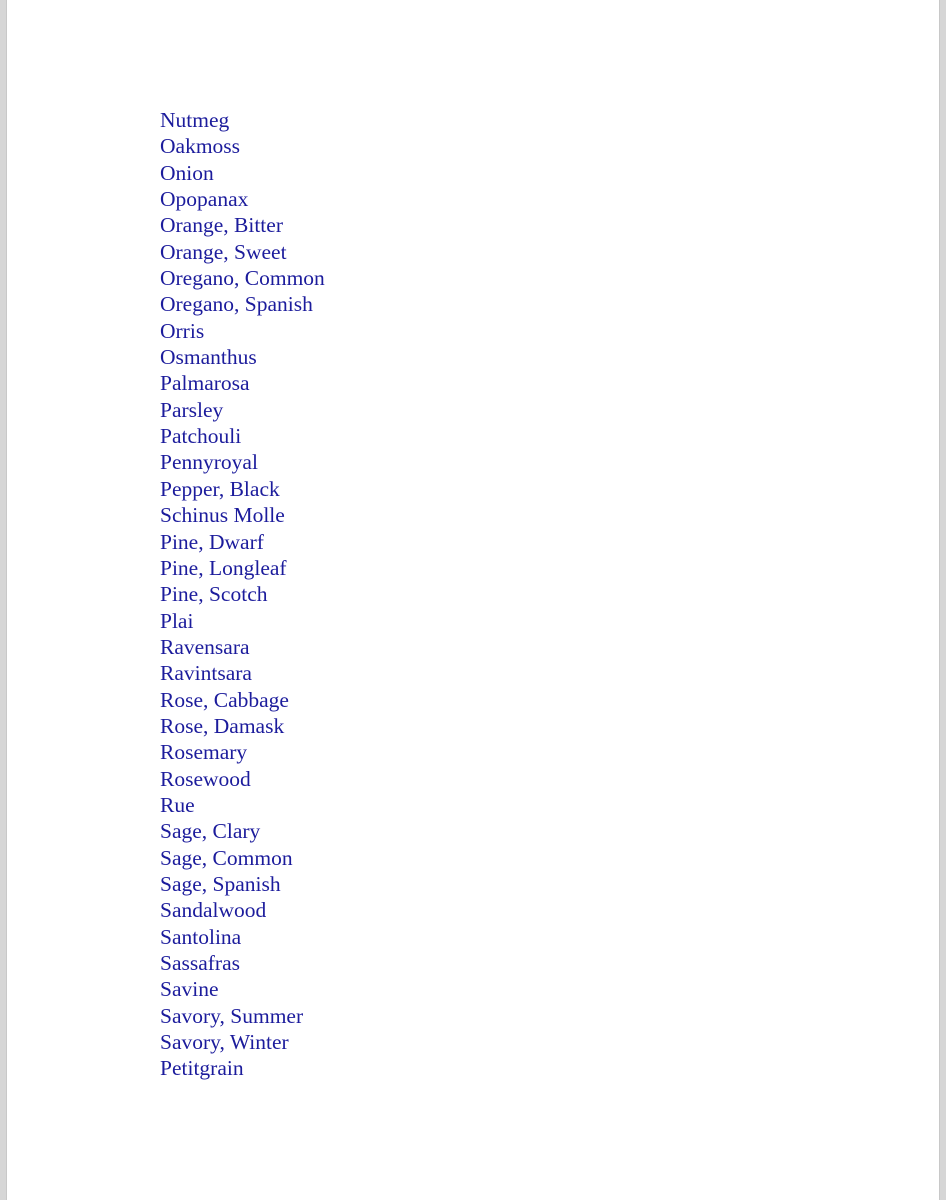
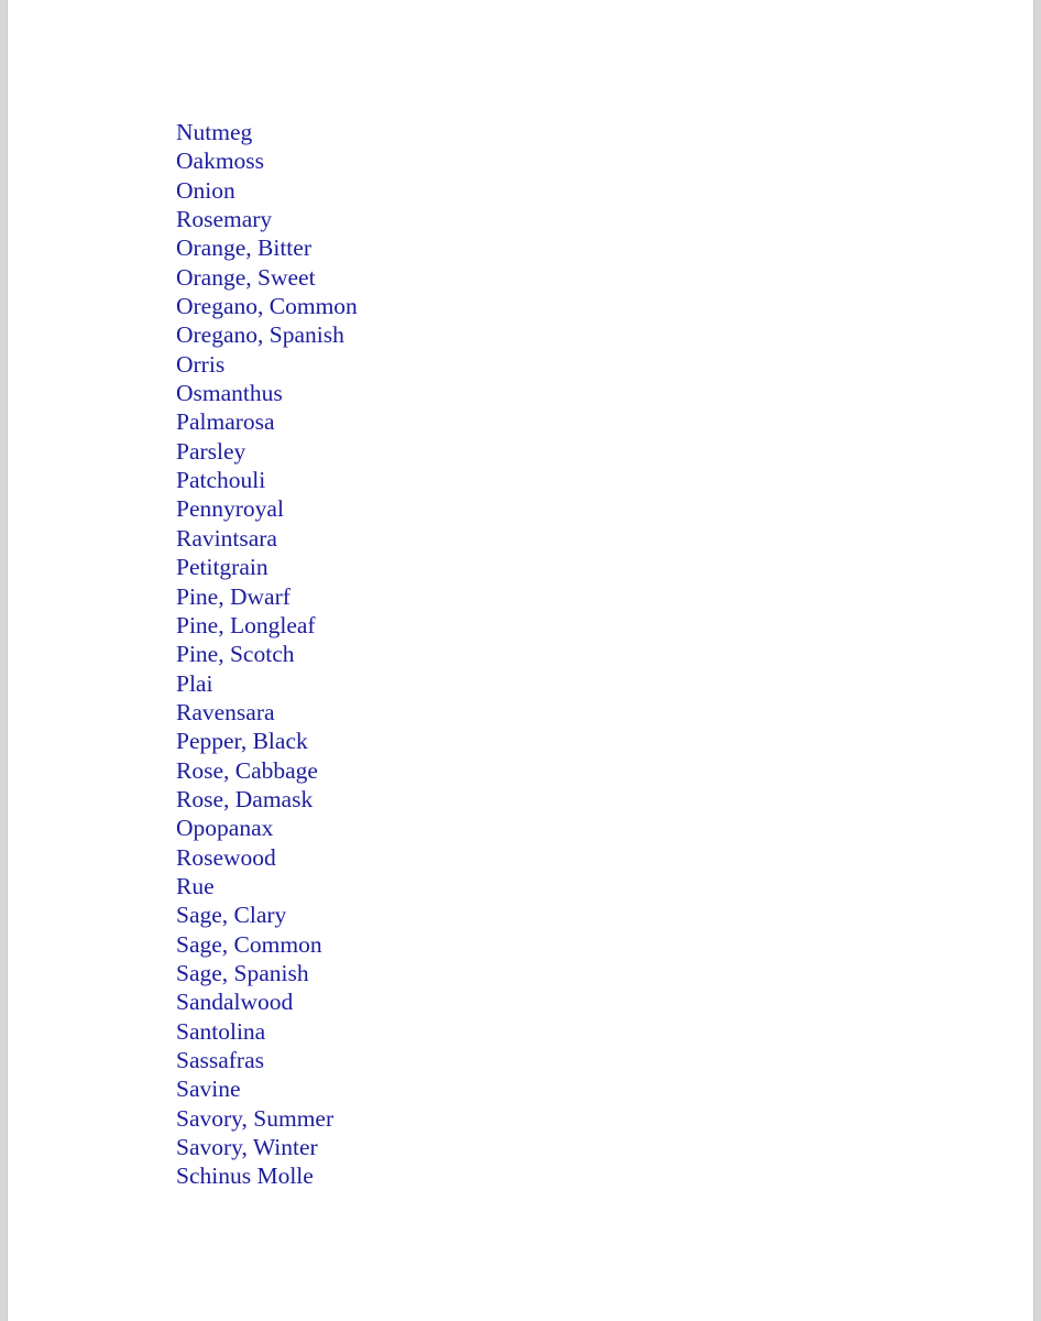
  Nutmeg
  Oakmoss
  Onion
- Opopanax
+ Rosemary
  Orange, Bitter
  Orange, Sweet
  Oregano, Common
  Oregano, Spanish
  Orris
  Osmanthus
  Palmarosa
  Parsley
  Patchouli
  Pennyroyal
- Pepper, Black
+ Ravintsara
- Schinus Molle
+ Petitgrain
  Pine, Dwarf
  Pine, Longleaf
  Pine, Scotch
  Plai
  Ravensara
- Ravintsara
+ Pepper, Black
  Rose, Cabbage
  Rose, Damask
- Rosemary
+ Opopanax
  Rosewood
  Rue
  Sage, Clary
  Sage, Common
  Sage, Spanish
  Sandalwood
  Santolina
  Sassafras
  Savine
  Savory, Summer
  Savory, Winter
- Petitgrain
+ Schinus Molle
